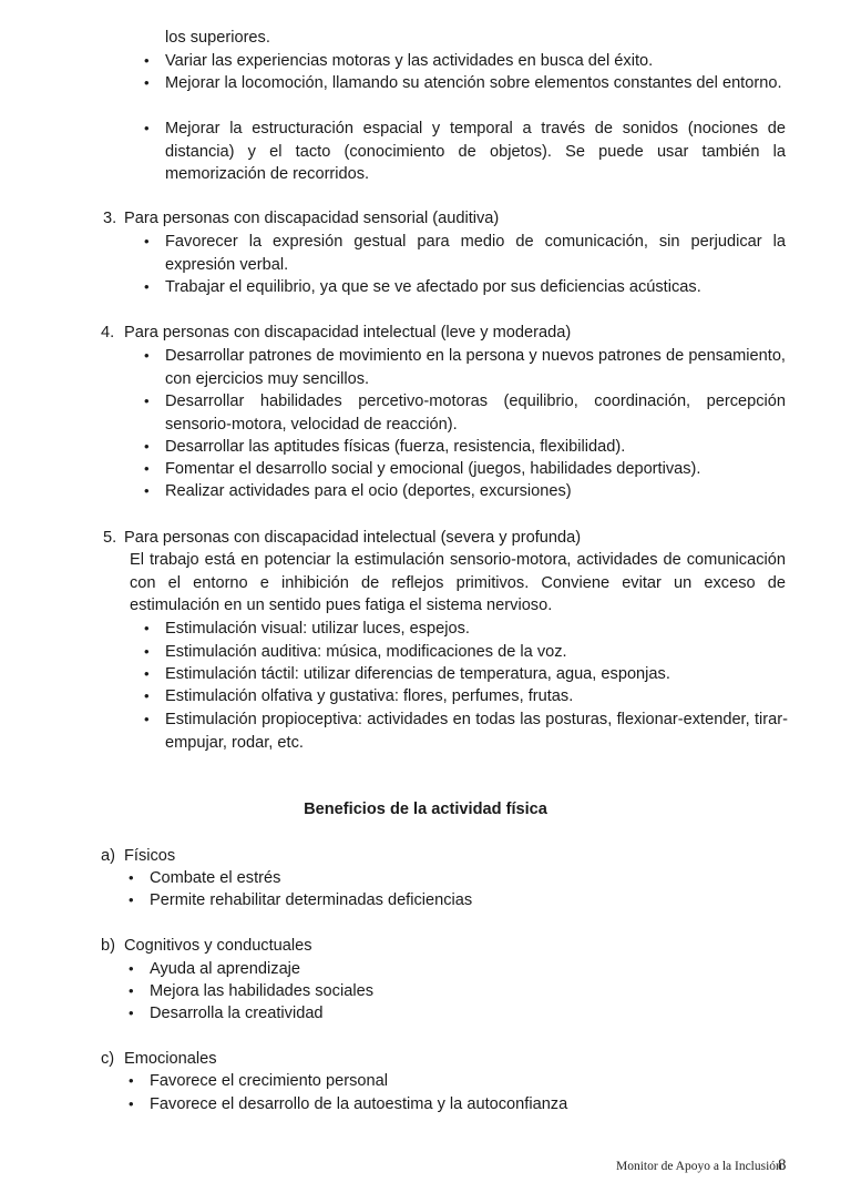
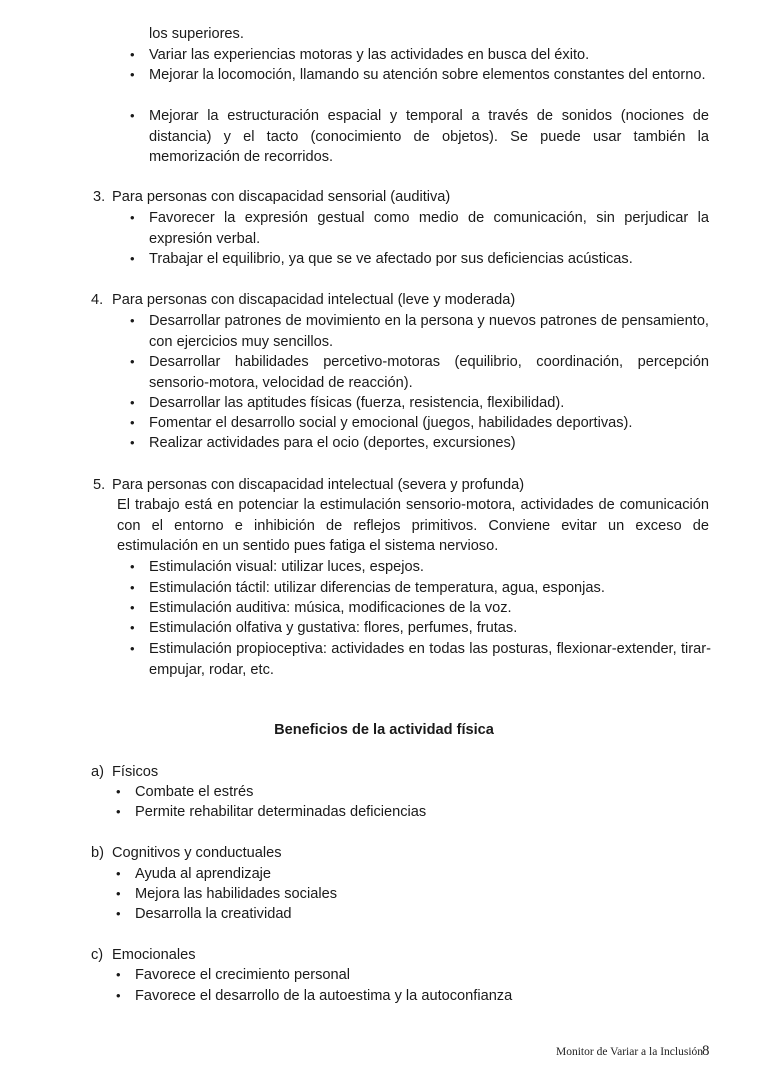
  los superiores.
  •
  Variar las experiencias motoras y las actividades en busca del éxito.
  •
  Mejorar la locomoción, llamando su atención sobre elementos constantes del entorno.
  •
  Mejorar la estructuración espacial y temporal a través de sonidos (nociones de distancia) y el tacto (conocimiento de objetos). Se puede usar también la memorización de recorridos.
  3.
  Para personas con discapacidad sensorial (auditiva)
  •
- Favorecer la expresión gestual para medio de comunicación, sin perjudicar la expresión verbal.
+ Favorecer la expresión gestual como medio de comunicación, sin perjudicar la expresión verbal.
  •
  Trabajar el equilibrio, ya que se ve afectado por sus deficiencias acústicas.
  4.
  Para personas con discapacidad intelectual (leve y moderada)
  •
  Desarrollar patrones de movimiento en la persona y nuevos patrones de pensamiento, con ejercicios muy sencillos.
  •
  Desarrollar habilidades percetivo-motoras (equilibrio, coordinación, percepción sensorio-motora, velocidad de reacción).
  •
  Desarrollar las aptitudes físicas (fuerza, resistencia, flexibilidad).
  •
  Fomentar el desarrollo social y emocional (juegos, habilidades deportivas).
  •
  Realizar actividades para el ocio (deportes, excursiones)
  5.
  Para personas con discapacidad intelectual (severa y profunda)
  El trabajo está en potenciar la estimulación sensorio-motora, actividades de comunicación con el entorno e inhibición de reflejos primitivos. Conviene evitar un exceso de estimulación en un sentido pues fatiga el sistema nervioso.
  •
  Estimulación visual: utilizar luces, espejos.
  •
- Estimulación auditiva: música, modificaciones de la voz.
+ Estimulación táctil: utilizar diferencias de temperatura, agua, esponjas.
  •
- Estimulación táctil: utilizar diferencias de temperatura, agua, esponjas.
+ Estimulación auditiva: música, modificaciones de la voz.
  •
  Estimulación olfativa y gustativa: flores, perfumes, frutas.
  •
  Estimulación propioceptiva: actividades en todas las posturas, flexionar-extender, tirar-empujar, rodar, etc.
  Beneficios de la actividad física
  a)
  Físicos
  •
  Combate el estrés
  •
  Permite rehabilitar determinadas deficiencias
  b)
  Cognitivos y conductuales
  •
  Ayuda al aprendizaje
  •
  Mejora las habilidades sociales
  •
  Desarrolla la creatividad
  c)
  Emocionales
  •
  Favorece el crecimiento personal
  •
  Favorece el desarrollo de la autoestima y la autoconfianza
- Monitor de Apoyo a la Inclusión
+ Monitor de Variar a la Inclusión
  8
